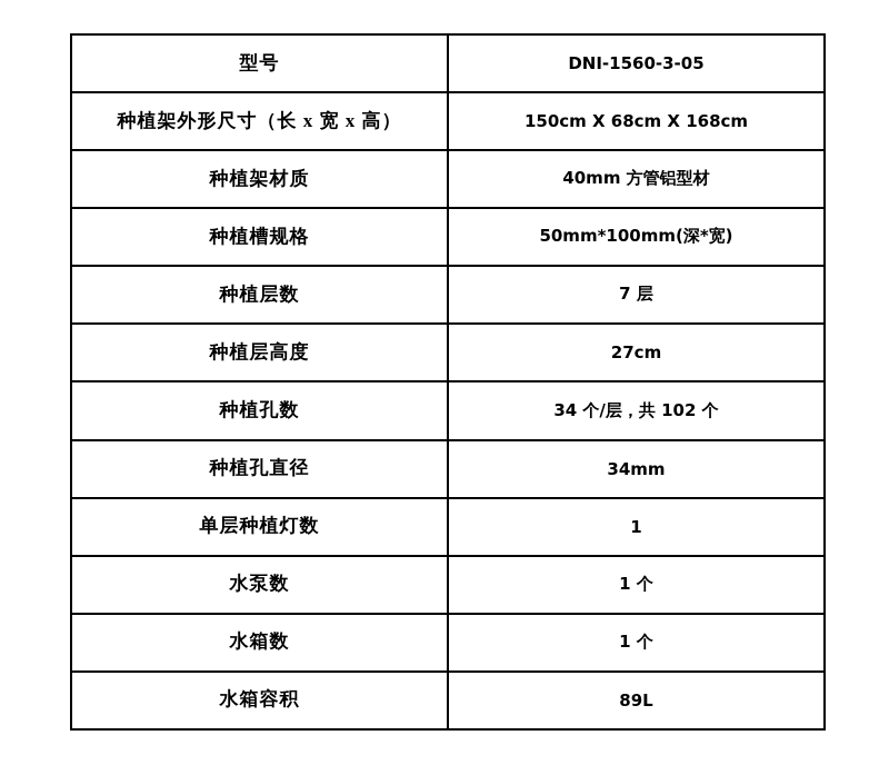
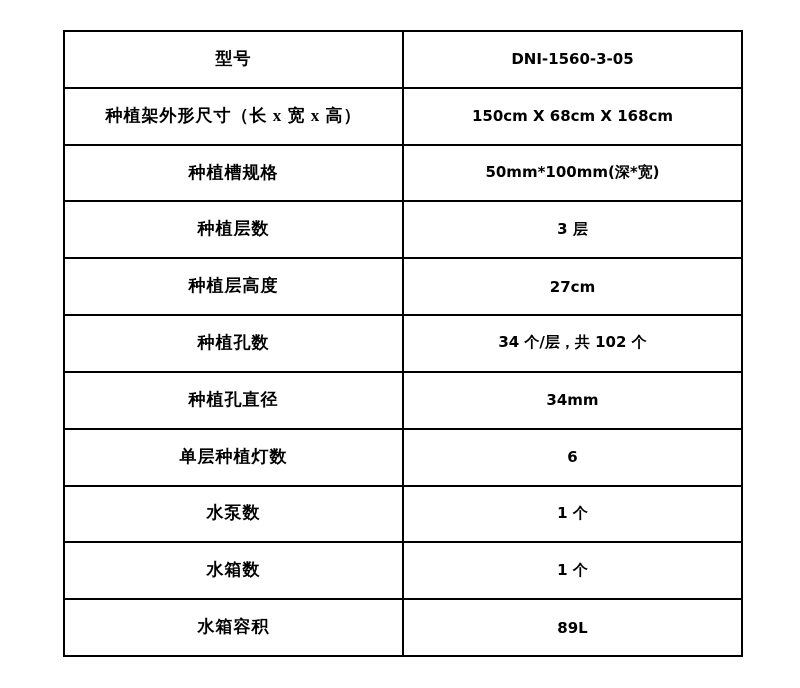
  型号	DNI-1560-3-05
  种植架外形尺寸（长 x 宽 x 高）	150cm X 68cm X 168cm
- 种植架材质	40mm 方管铝型材
  种植槽规格	50mm*100mm(深*宽)
- 种植层数	7 层
+ 种植层数	3 层
  种植层高度	27cm
  种植孔数	34 个/层，共 102 个
  种植孔直径	34mm
- 单层种植灯数	1
+ 单层种植灯数	6
  水泵数	1 个
  水箱数	1 个
  水箱容积	89L
